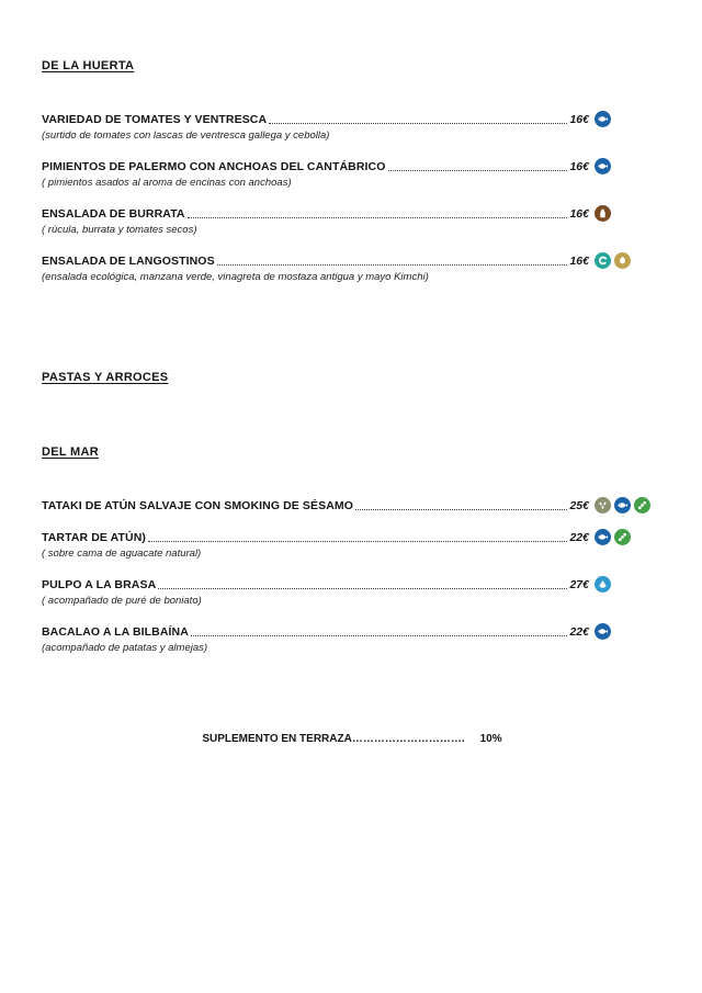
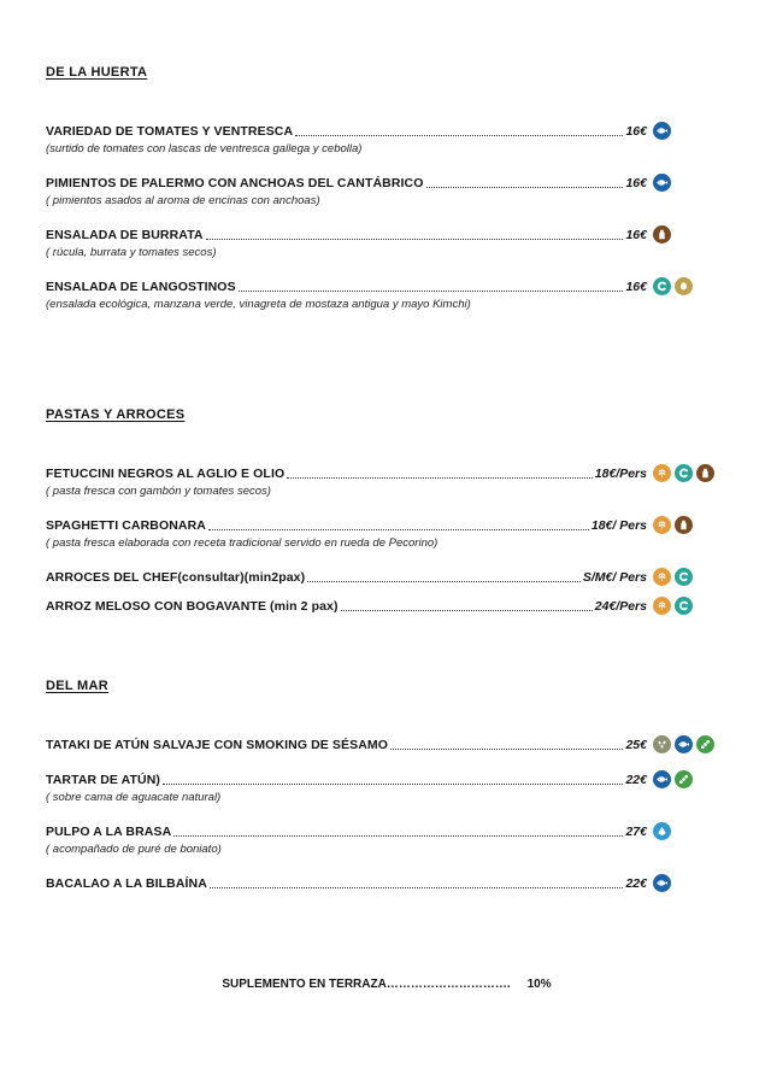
  DE LA HUERTA
  VARIEDAD DE TOMATES Y VENTRESCA
  16€
  (surtido de tomates con lascas de ventresca gallega y cebolla)
  PIMIENTOS DE PALERMO CON ANCHOAS DEL CANTÁBRICO
  16€
  ( pimientos asados al aroma de encinas con anchoas)
  ENSALADA DE BURRATA
  16€
  ( rúcula, burrata y tomates secos)
  ENSALADA DE LANGOSTINOS
  16€
  (ensalada ecológica, manzana verde, vinagreta de mostaza antigua y mayo Kimchi)
  PASTAS Y ARROCES
+ FETUCCINI NEGROS AL AGLIO E OLIO
+ 18€/Pers
+ ( pasta fresca con gambón y tomates secos)
+ SPAGHETTI CARBONARA
+ 18€/ Pers
+ ( pasta fresca elaborada con receta tradicional servido en rueda de Pecorino)
+ ARROCES DEL CHEF(consultar)(min2pax)
+ S/M€/ Pers
+ ARROZ MELOSO CON BOGAVANTE (min 2 pax)
+ 24€/Pers
  DEL MAR
  TATAKI DE ATÚN SALVAJE CON SMOKING DE SÉSAMO
  25€
  TARTAR DE ATÚN)
  22€
  ( sobre cama de aguacate natural)
  PULPO A LA BRASA
  27€
  ( acompañado de puré de boniato)
  BACALAO A LA BILBAÍNA
  22€
- (acompañado de patatas y almejas)
  SUPLEMENTO EN TERRAZA…………………………. 10%
